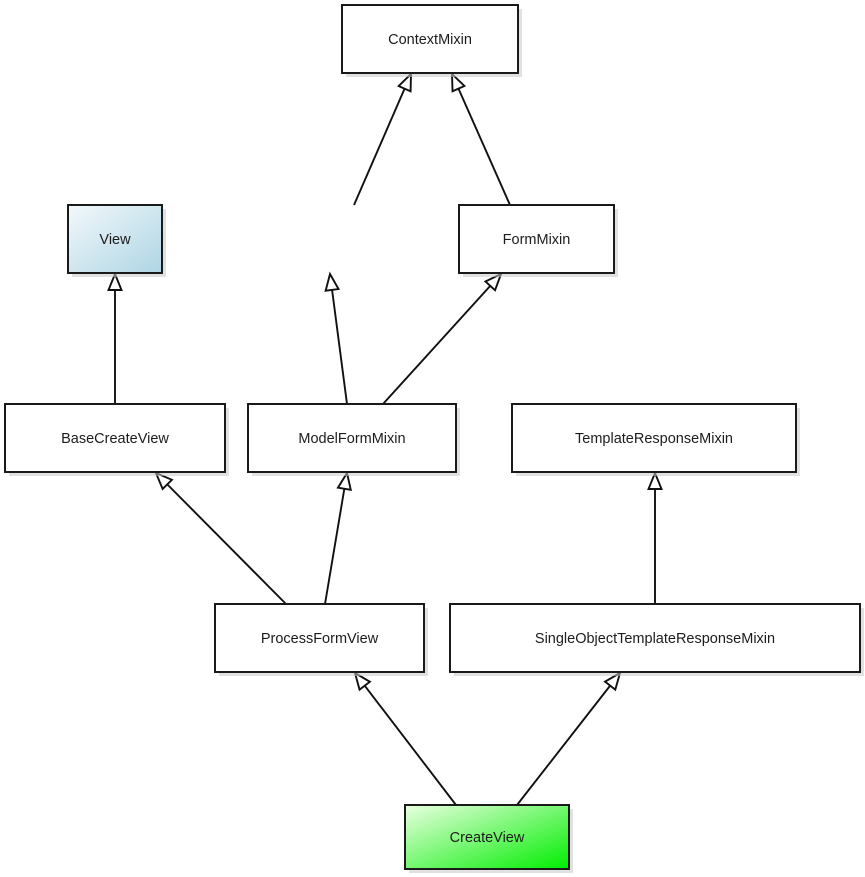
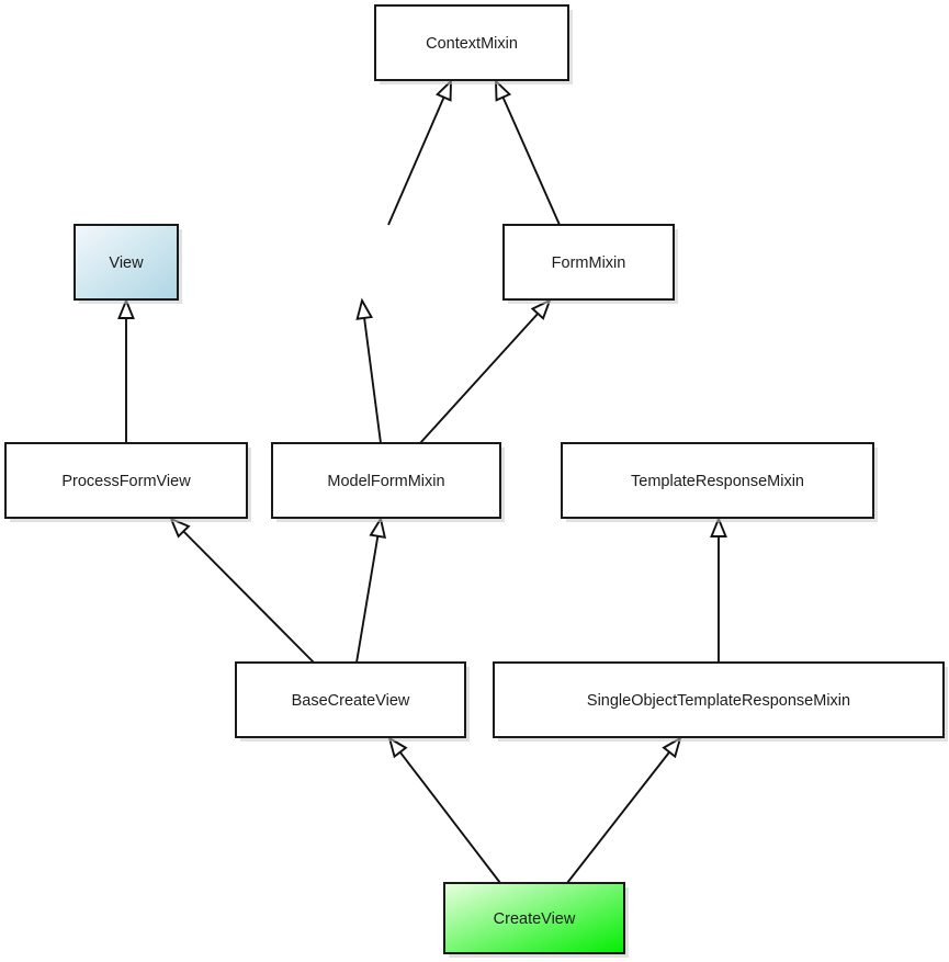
  ContextMixin
  View
  FormMixin
- BaseCreateView
+ ProcessFormView
  ModelFormMixin
  TemplateResponseMixin
- ProcessFormView
+ BaseCreateView
  SingleObjectTemplateResponseMixin
  CreateView
